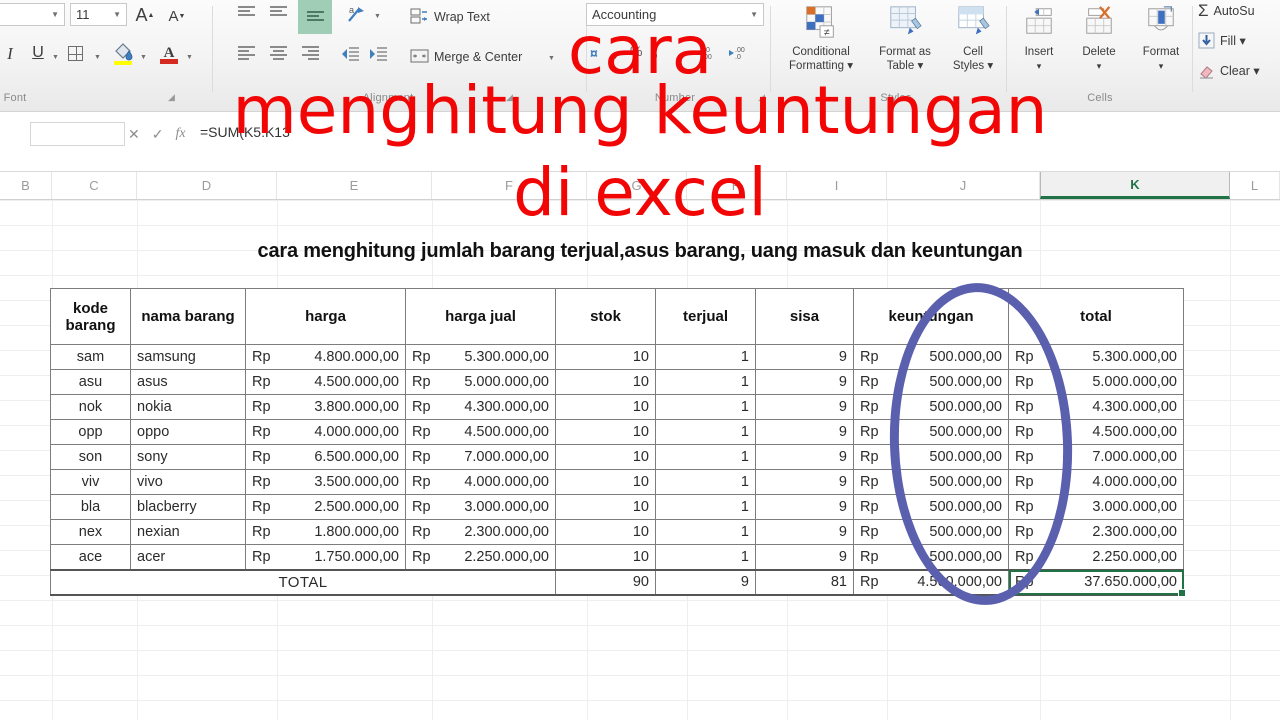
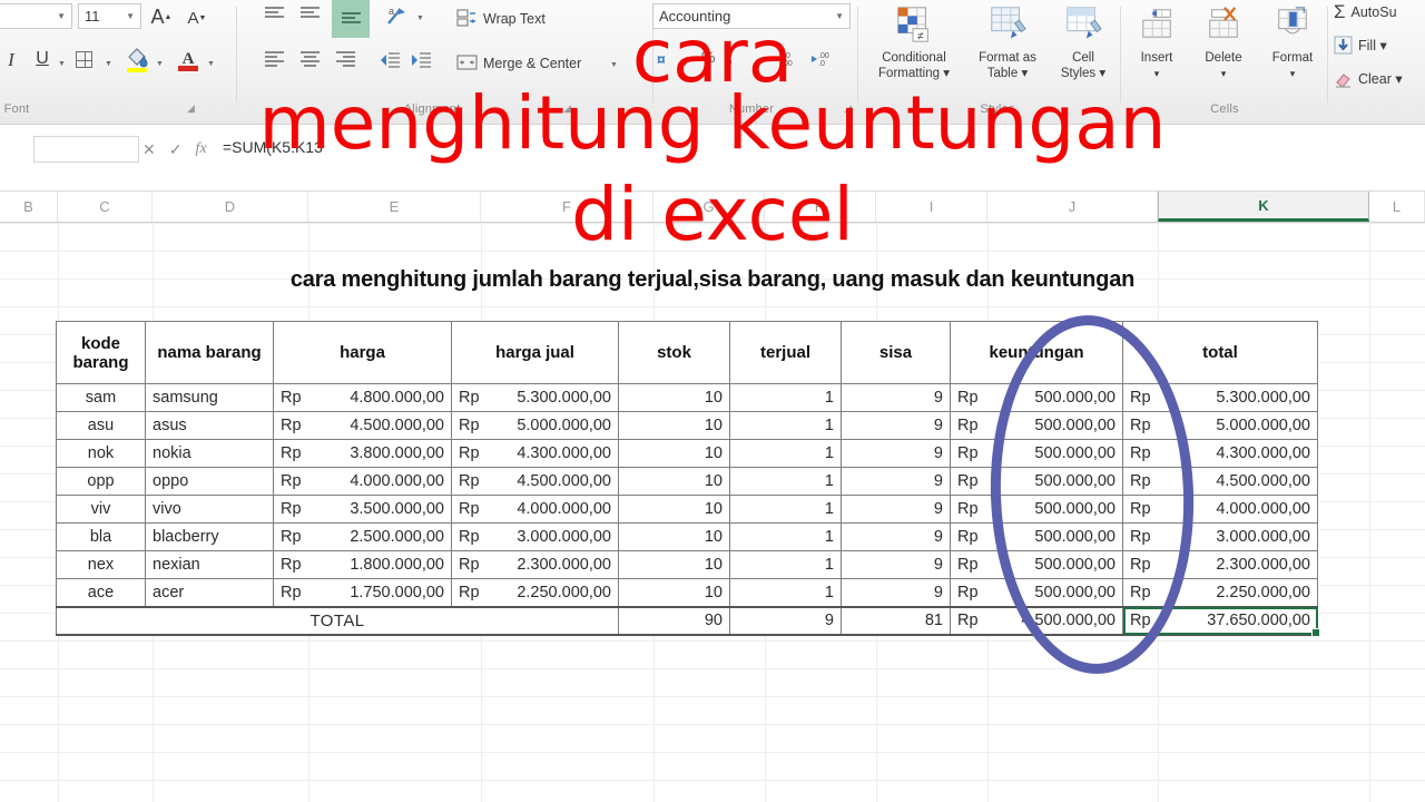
  ▼
  11
  ▼
  A
  A
  I
  U
  A
  Font
  ◢
  a
  Wrap Text
  Merge & Center
  Alignment
  ◢
  Accounting
  ▼
  ¤
  %
  ,
  Number
  ◢
  ≠
  Conditional
  Formatting ▾
  Format as
  Table ▾
  Cell
  Styles ▾
  Styles
  Insert
  ▾
  Delete
  ▾
  Format
  ▾
  Cells
  Σ
  AutoSu
  Fill ▾
  Clear ▾
  ✕
  ✓
  fx
  =SUM(K5:K13
  B
  C
  D
  E
  F
  G
  H
  I
  J
  K
  L
- cara menghitung jumlah barang terjual,asus barang, uang masuk dan keuntungan
+ cara menghitung jumlah barang terjual,sisa barang, uang masuk dan keuntungan
  kode barang	nama barang	harga	harga jual	stok	terjual	sisa	keuntungan	total
  sam	samsung	Rp 4.800.000,00	Rp 5.300.000,00	10	1	9	Rp 500.000,00	Rp 5.300.000,00
  asu	asus	Rp 4.500.000,00	Rp 5.000.000,00	10	1	9	Rp 500.000,00	Rp 5.000.000,00
  nok	nokia	Rp 3.800.000,00	Rp 4.300.000,00	10	1	9	Rp 500.000,00	Rp 4.300.000,00
  opp	oppo	Rp 4.000.000,00	Rp 4.500.000,00	10	1	9	Rp 500.000,00	Rp 4.500.000,00
- son	sony	Rp 6.500.000,00	Rp 7.000.000,00	10	1	9	Rp 500.000,00	Rp 7.000.000,00
  viv	vivo	Rp 3.500.000,00	Rp 4.000.000,00	10	1	9	Rp 500.000,00	Rp 4.000.000,00
  bla	blacberry	Rp 2.500.000,00	Rp 3.000.000,00	10	1	9	Rp 500.000,00	Rp 3.000.000,00
  nex	nexian	Rp 1.800.000,00	Rp 2.300.000,00	10	1	9	Rp 500.000,00	Rp 2.300.000,00
  ace	acer	Rp 1.750.000,00	Rp 2.250.000,00	10	1	9	Rp 500.000,00	Rp 2.250.000,00
  TOTAL	90	9	81	Rp 4.500.000,00	Rp 37.650.000,00
  cara
  menghitung keuntungan
  di excel
